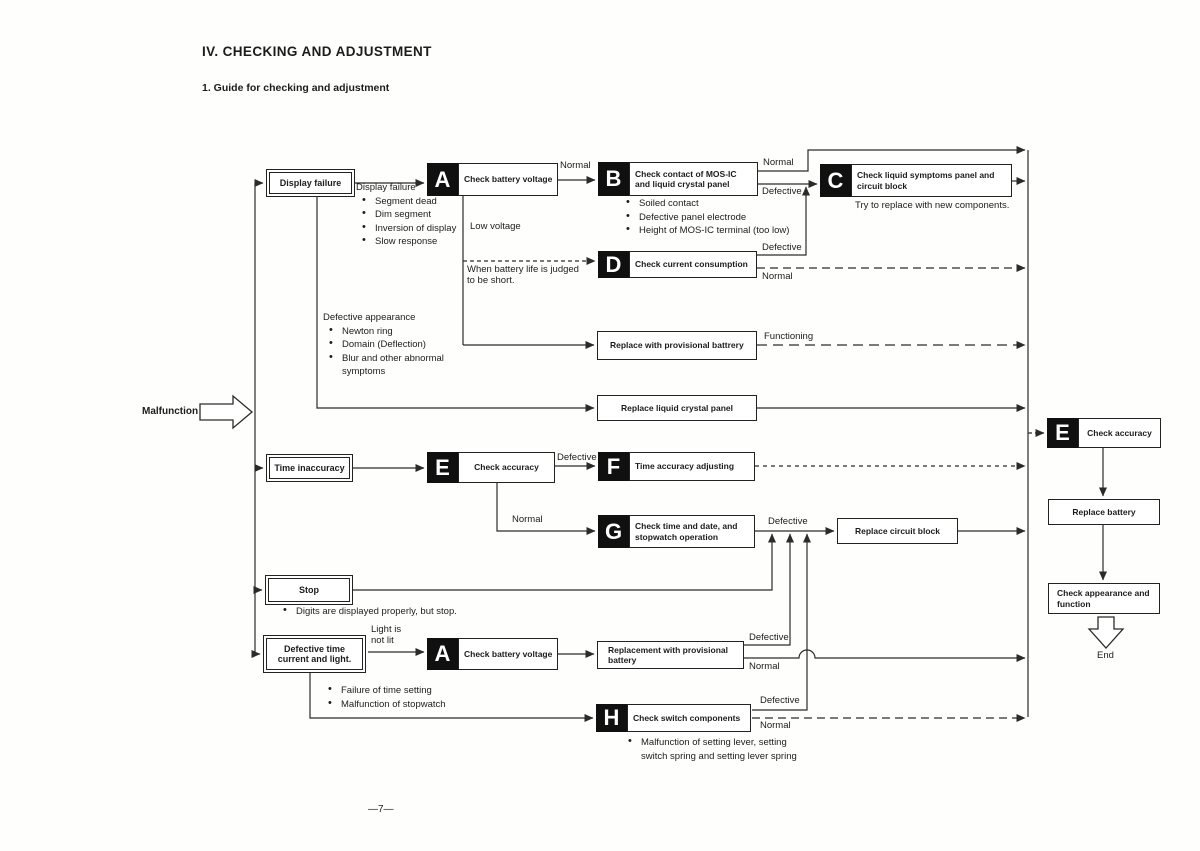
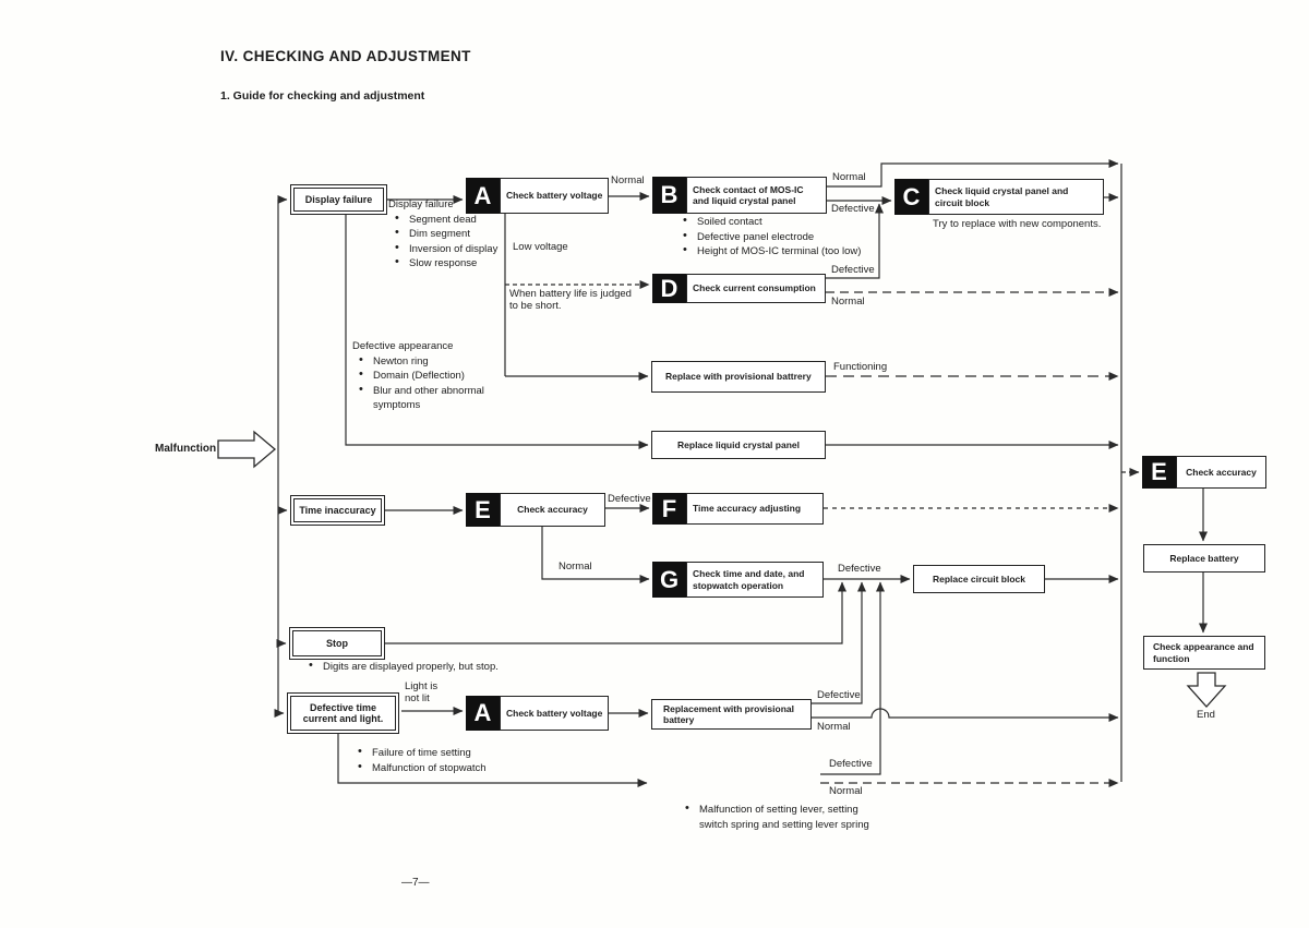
  IV. CHECKING AND ADJUSTMENT
  1. Guide for checking and adjustment
  Malfunction
  Display failure
  Time inaccuracy
  Stop
  Defective time current and light.
  A
  Check battery voltage
  B
  Check contact of MOS-IC and liquid crystal panel
  C
- Check liquid symptoms panel and circuit block
+ Check liquid crystal panel and circuit block
  D
  Check current consumption
  E
  Check accuracy
  F
  Time accuracy adjusting
  G
  Check time and date, and stopwatch operation
  A
  Check battery voltage
- H
- Check switch components
  E
  Check accuracy
  Replace with provisional battrery
  Replace liquid crystal panel
  Replace circuit block
  Replacement with provisional battery
  Replace battery
  Check appearance and function
  End
  Display failure
  Segment dead
  Dim segment
  Inversion of display
  Slow response
  Soiled contact
  Defective panel electrode
  Height of MOS-IC terminal (too low)
  Try to replace with new components.
  Defective appearance
  Newton ring
  Domain (Deflection)
  Blur and other abnormal symptoms
  Digits are displayed properly, but stop.
  Failure of time setting
  Malfunction of stopwatch
  Malfunction of setting lever, setting switch spring and setting lever spring
  Normal
  Normal
  Defective
  Low voltage
  When battery life is judged
  to be short.
  Defective
  Normal
  Functioning
  Defective
  Normal
  Defective
  Defective
  Normal
  Light is
  not lit
  Defective
  Normal
  —7—
